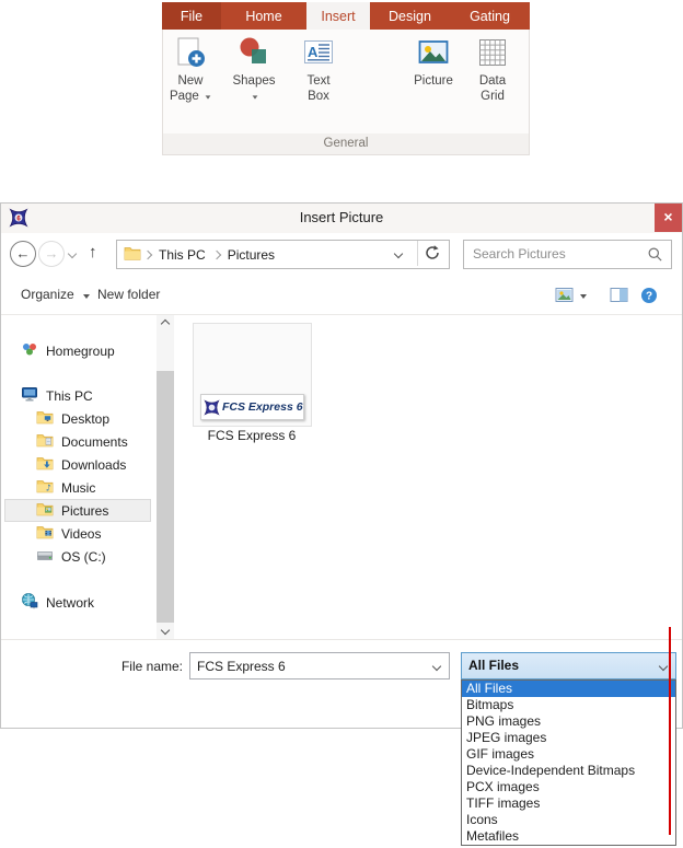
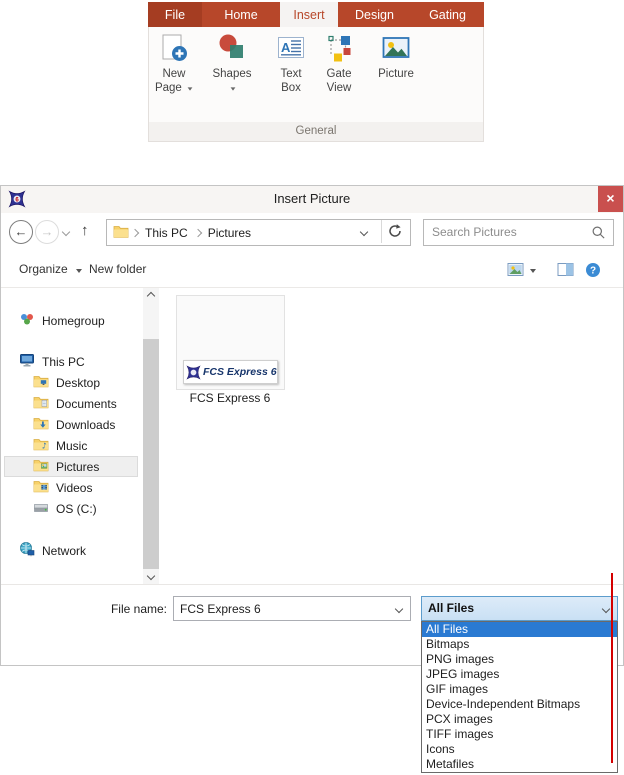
  File
  Home
  Insert
  Design
  Gating
  New
  Page
  Shapes
  A
  Text
  Box
+ Gate
+ View
  Picture
- Data
- Grid
  General
  Insert Picture
  ×
  ←
  →
  ↑
  This PC
  Pictures
  Search Pictures
  Organize
  New folder
  ?
  Homegroup
  This PC
  Desktop
  Documents
  Downloads
  ♪
  Music
  Pictures
  Videos
  OS (C:)
  Network
  FCS Express 6
  FCS Express 6
  File name:
  FCS Express 6
  All Files
  All Files
  Bitmaps
  PNG images
  JPEG images
  GIF images
  Device-Independent Bitmaps
  PCX images
  TIFF images
  Icons
  Metafiles
